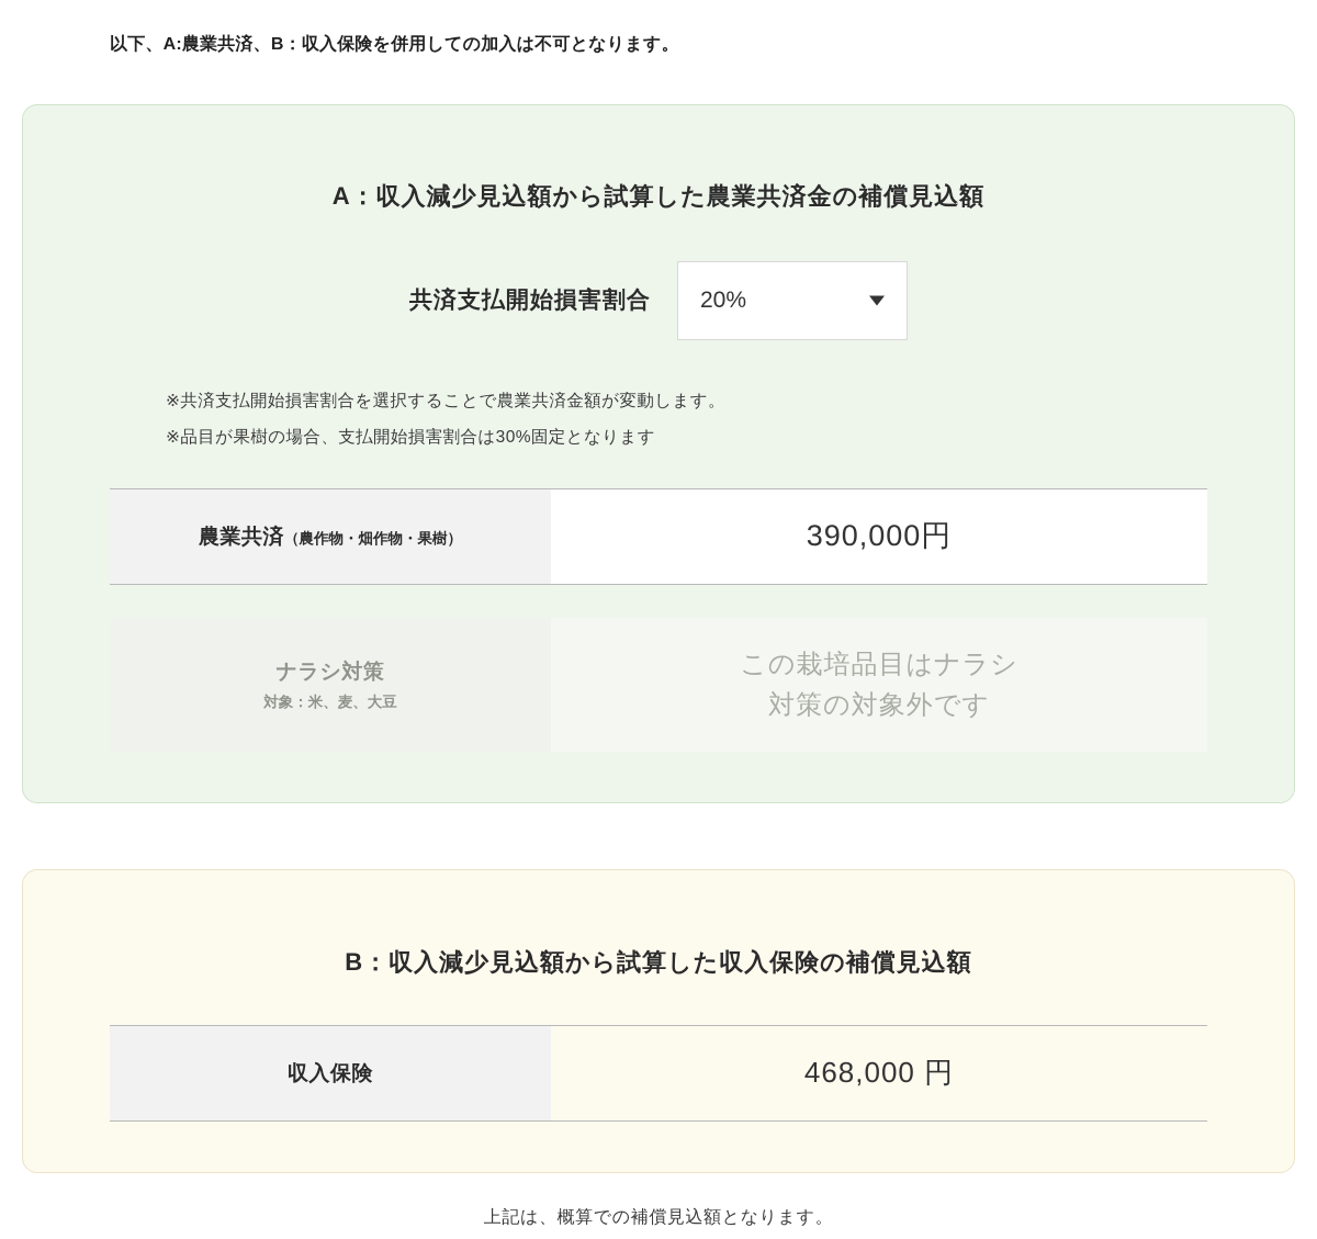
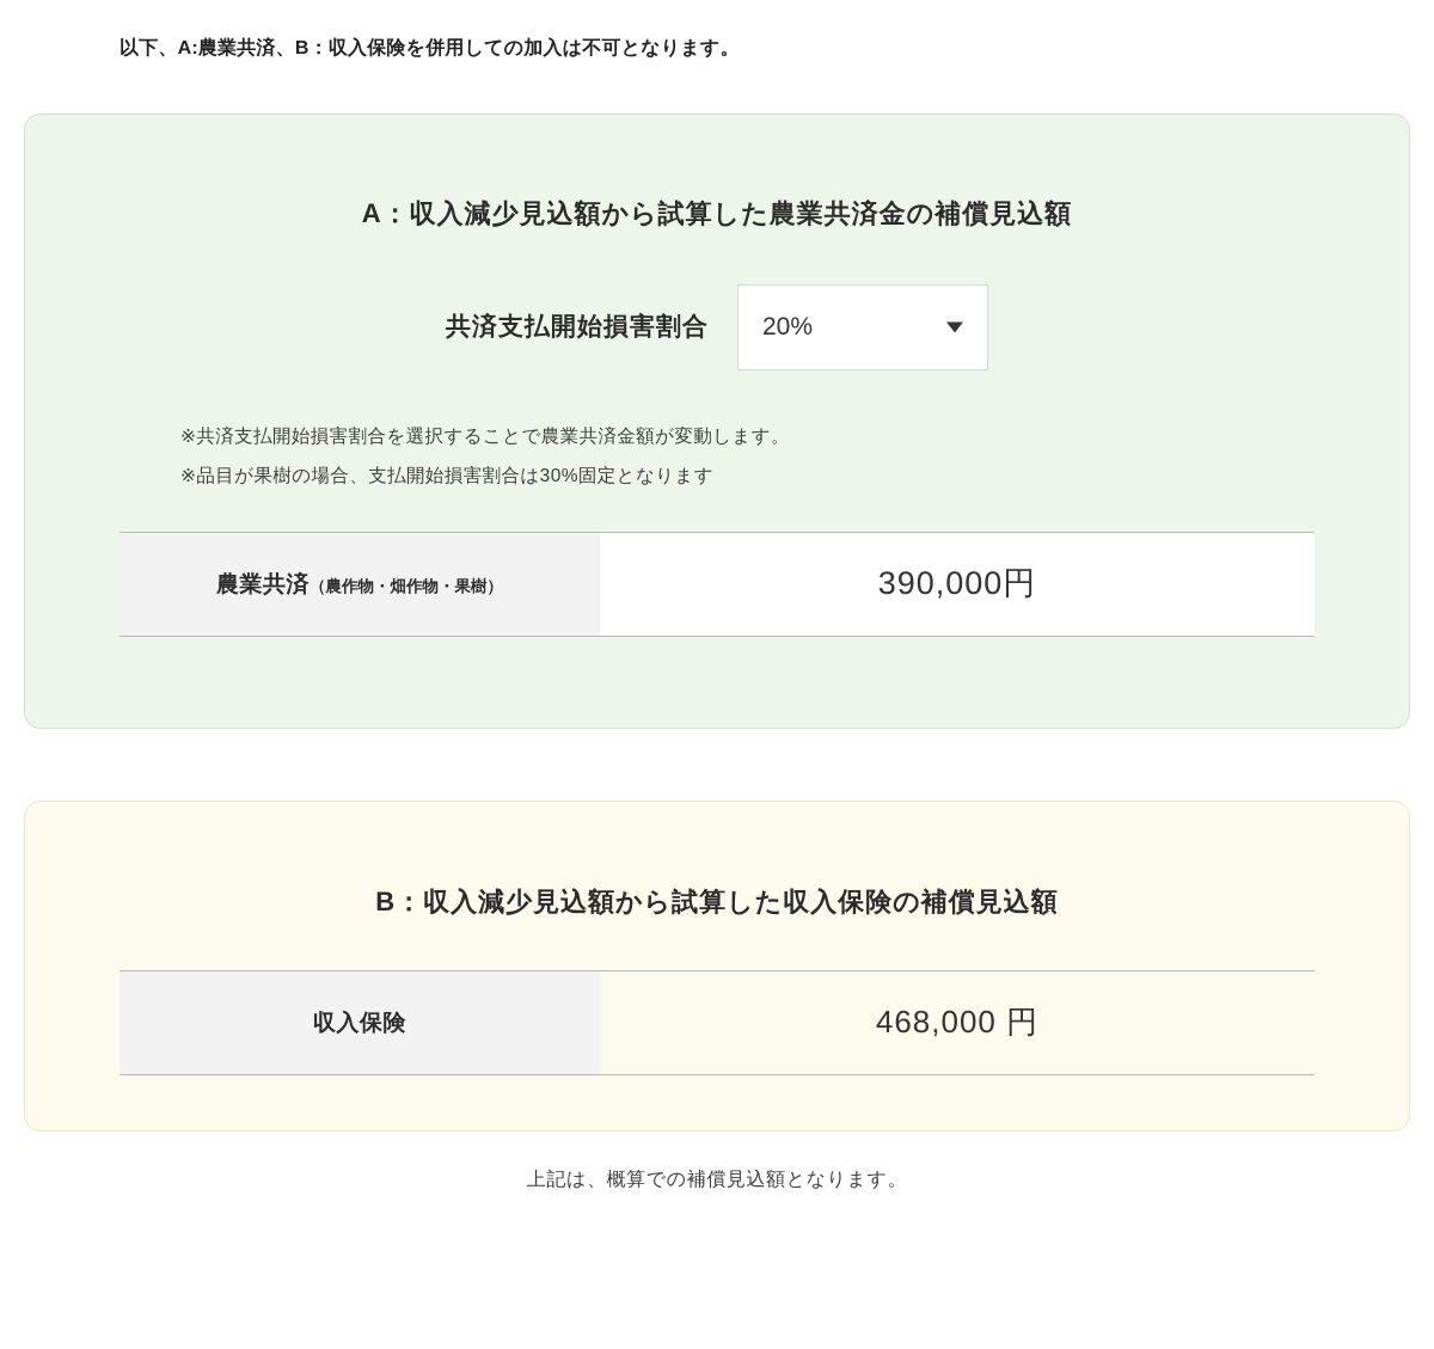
  以下、A:農業共済、B：収入保険を併用しての加入は不可となります。
  A：収入減少見込額から試算した農業共済金の補償見込額
  共済支払開始損害割合
  20%
  ※共済支払開始損害割合を選択することで農業共済金額が変動します。
  ※品目が果樹の場合、支払開始損害割合は30%固定となります
  農業共済（農作物・畑作物・果樹）	390,000円
- ナラシ対策 対象：米、麦、大豆	この栽培品目はナラシ 対策の対象外です
  B：収入減少見込額から試算した収入保険の補償見込額
  収入保険	468,000 円
  上記は、概算での補償見込額となります。
